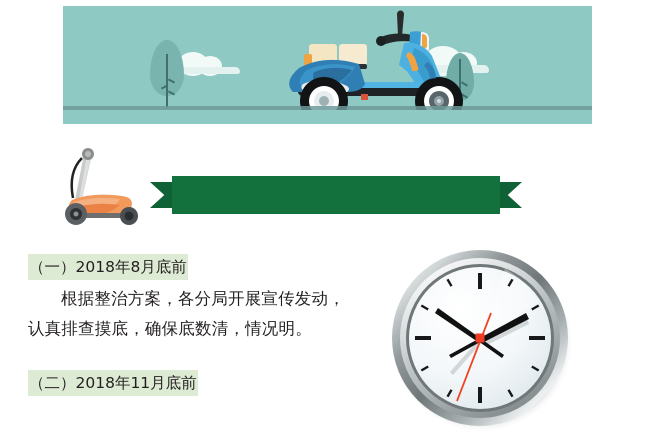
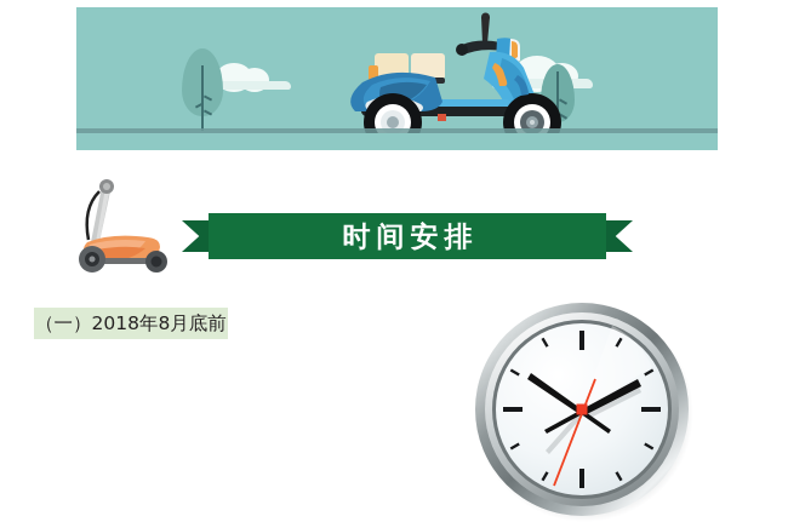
+ 时间安排
  （一）2018年8月底前
- 根据整治方案，各分局开展宣传发动，认真排查摸底，确保底数清，情况明。
- （二）2018年11月底前
